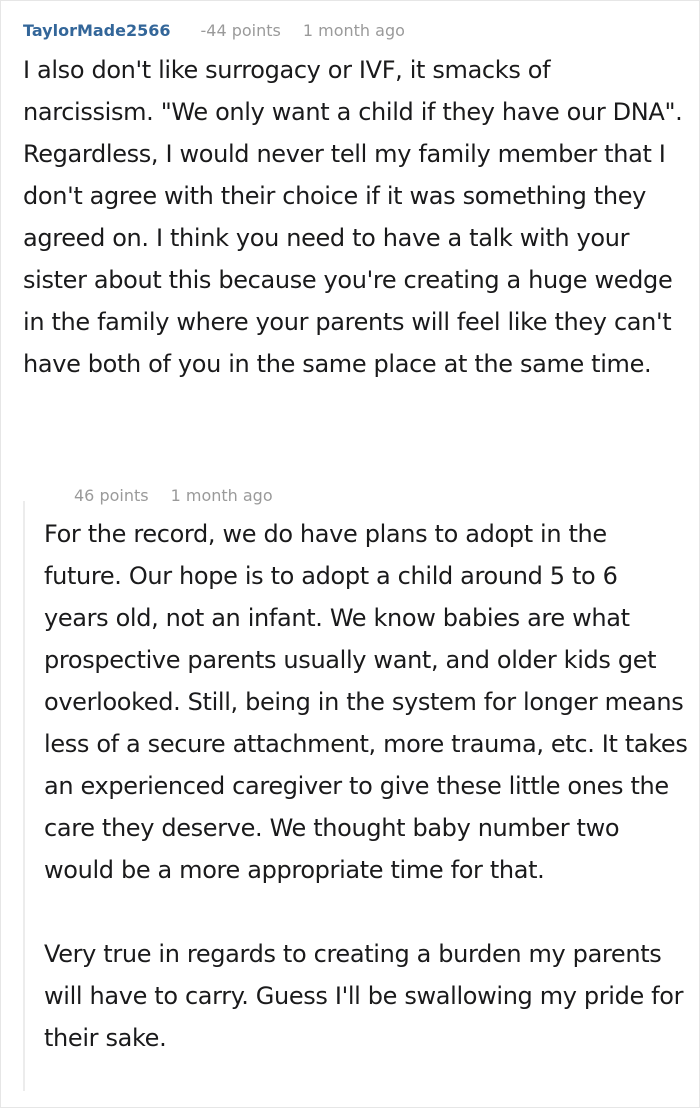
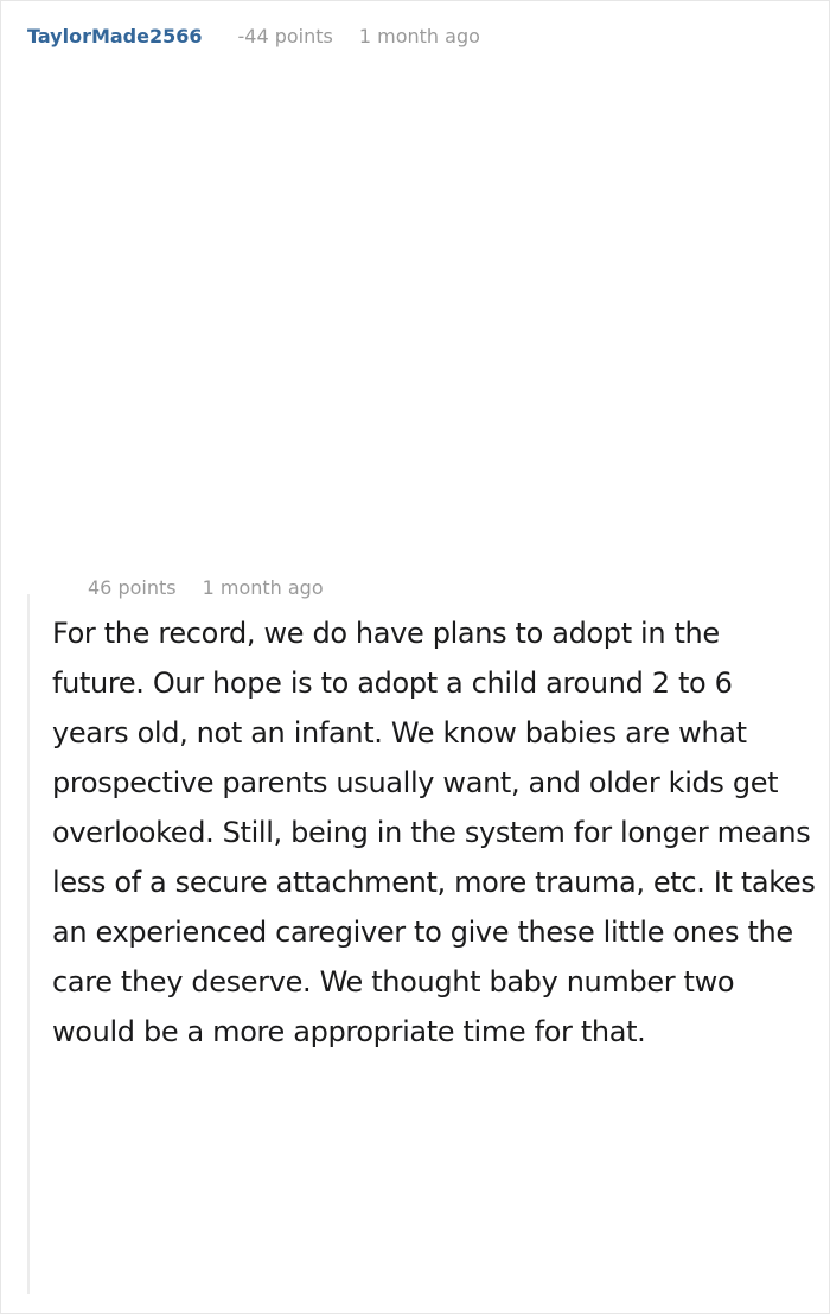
  TaylorMade2566
  -44 points
  1 month ago
- I also don't like surrogacy or IVF, it smacks of narcissism. "We only want a child if they have our DNA". Regardless, I would never tell my family member that I don't agree with their choice if it was something they agreed on. I think you need to have a talk with your sister about this because you're creating a huge wedge in the family where your parents will feel like they can't have both of you in the same place at the same time.
  46 points
  1 month ago
- For the record, we do have plans to adopt in the future. Our hope is to adopt a child around 5 to 6 years old, not an infant. We know babies are what prospective parents usually want, and older kids get overlooked. Still, being in the system for longer means less of a secure attachment, more trauma, etc. It takes an experienced caregiver to give these little ones the care they deserve. We thought baby number two would be a more appropriate time for that.
+ For the record, we do have plans to adopt in the future. Our hope is to adopt a child around 2 to 6 years old, not an infant. We know babies are what prospective parents usually want, and older kids get overlooked. Still, being in the system for longer means less of a secure attachment, more trauma, etc. It takes an experienced caregiver to give these little ones the care they deserve. We thought baby number two would be a more appropriate time for that.
- Very true in regards to creating a burden my parents will have to carry. Guess I'll be swallowing my pride for their sake.
